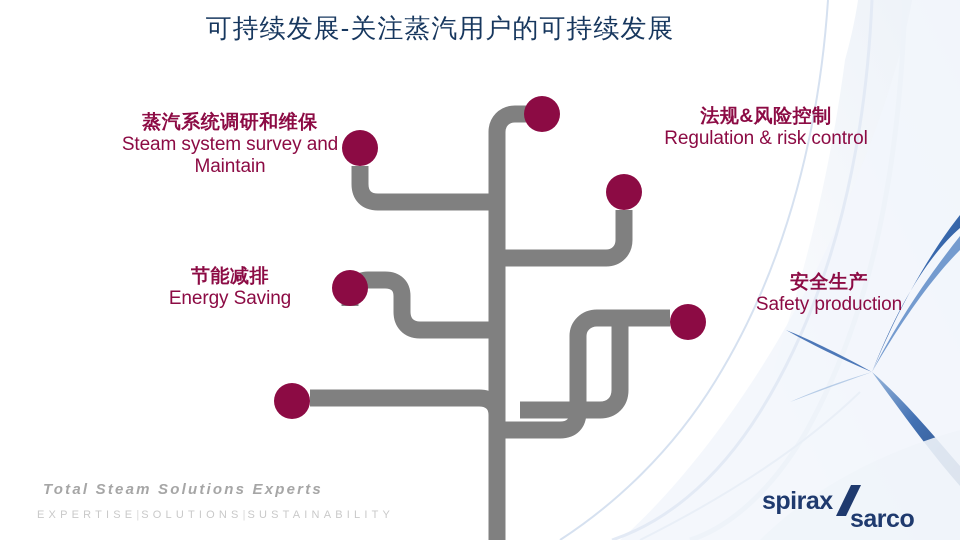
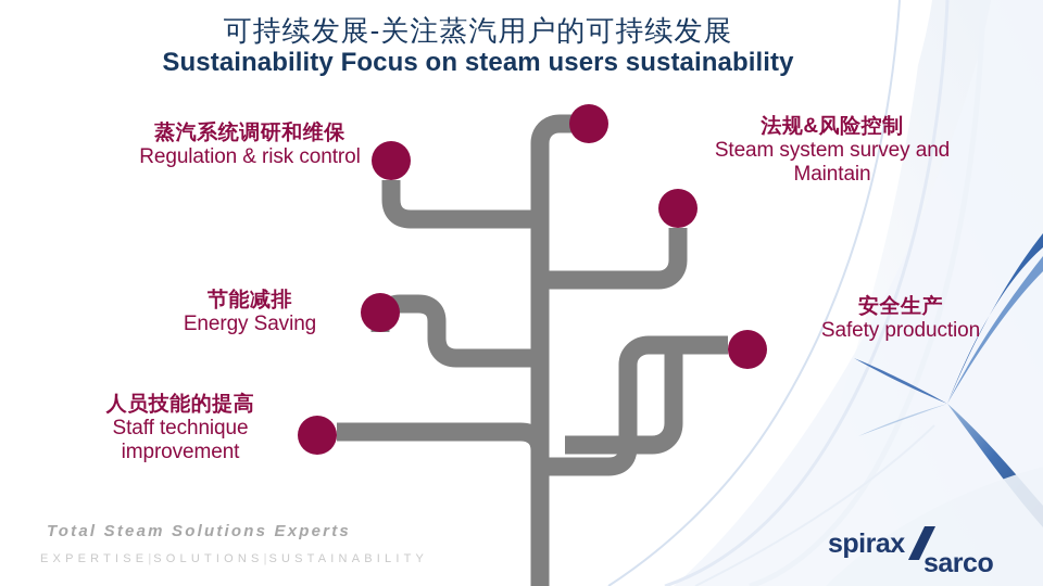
  可持续发展-关注蒸汽用户的可持续发展
+ Sustainability Focus on steam users sustainability
  蒸汽系统调研和维保
- Steam system survey and Maintain
+ Regulation & risk control
  法规&风险控制
- Regulation & risk control
+ Steam system survey and Maintain
  节能减排
  Energy Saving
  安全生产
  Safety production
+ 人员技能的提高
+ Staff technique improvement
  Total Steam Solutions Experts
  EXPERTISE|SOLUTIONS SUSTAINABILITY
  spirax
  sarco
